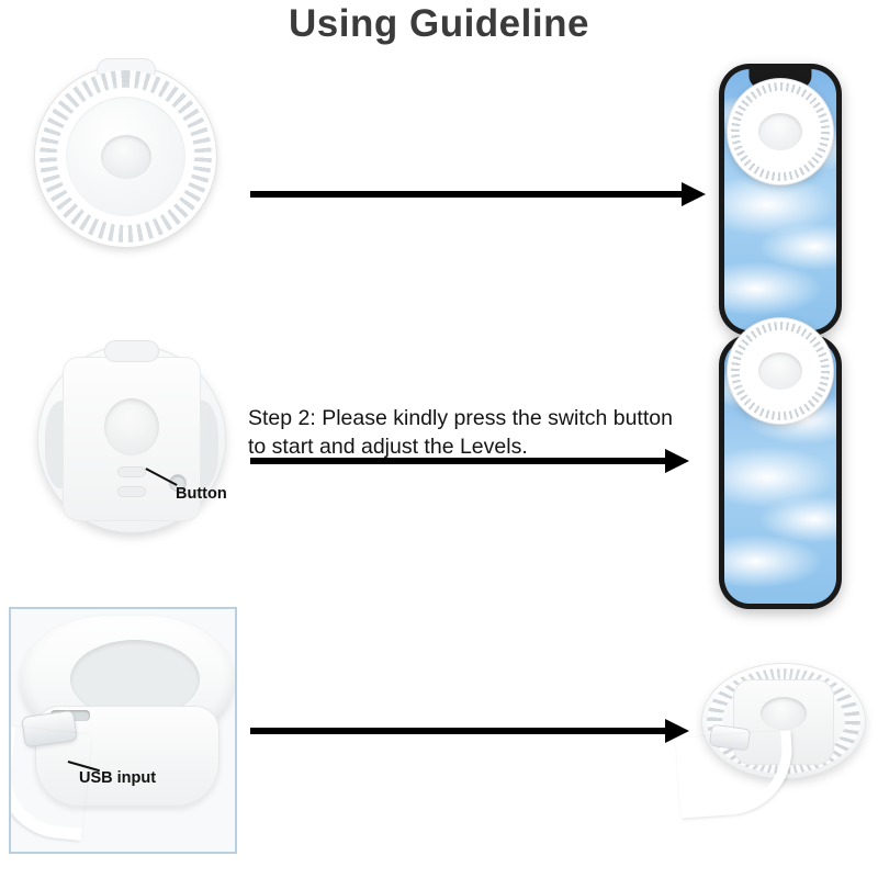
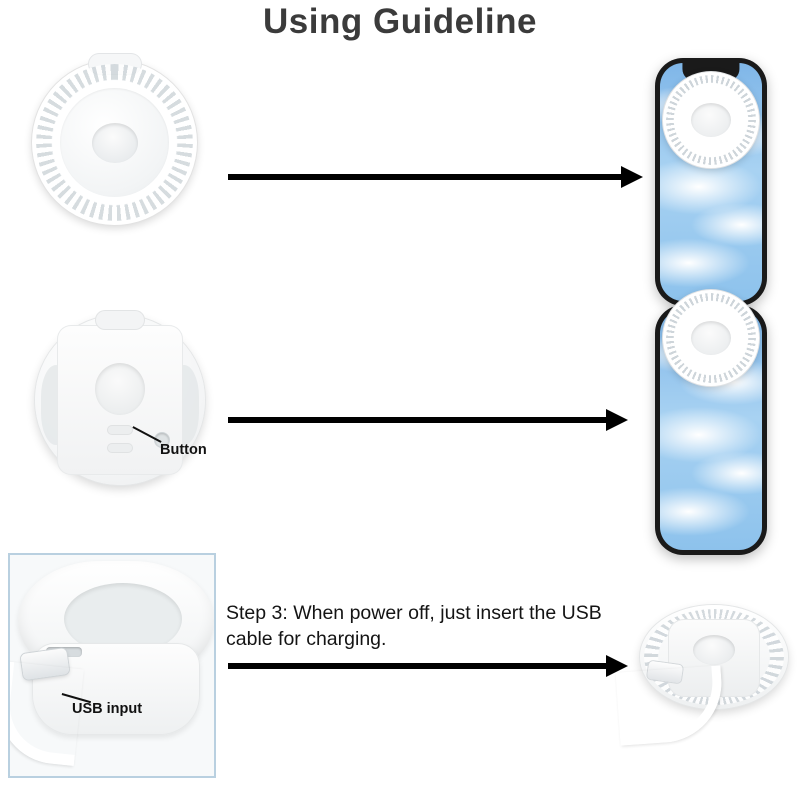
  Using Guideline
  Button
- Step 2: Please kindly press the switch button to start and adjust the Levels.
  USB input
+ Step 3: When power off, just insert the USB cable for charging.
